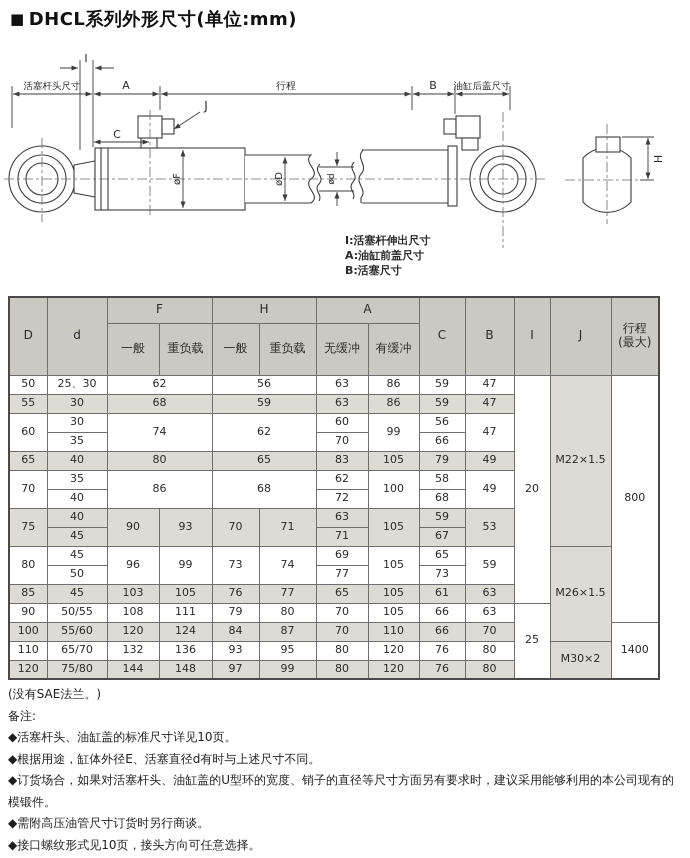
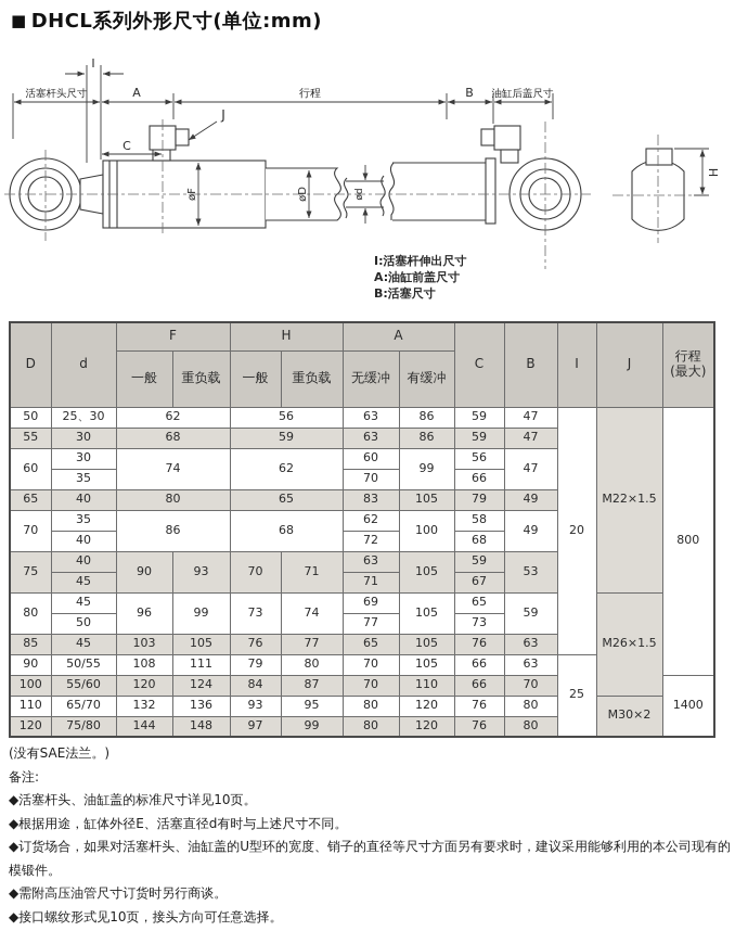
  ■ DHCL系列外形尺寸(单位:mm)
  I
  活塞杆头尺寸
  A
  行程
  B
  油缸后盖尺寸
  C
  J
  I:活塞杆伸出尺寸
  A:油缸前盖尺寸
  B:活塞尺寸
  D	d	F	H	A	C	B	I	J	行程 (最大)
  一般	重负载	一般	重负载	无缓冲	有缓冲
  50	25、30	62	56	63	86	59	47	20	M22×1.5	800
  55	30	68	59	63	86	59	47
  60	30	74	62	60	99	56	47
  35	70	66
  65	40	80	65	83	105	79	49
  70	35	86	68	62	100	58	49
  40	72	68
  75	40	90	93	70	71	63	105	59	53
  45	71	67
  80	45	96	99	73	74	69	105	65	59	M26×1.5
  50	77	73
- 85	45	103	105	76	77	65	105	61	63
+ 85	45	103	105	76	77	65	105	76	63
  90	50/55	108	111	79	80	70	105	66	63	25
  100	55/60	120	124	84	87	70	110	66	70	1400
  110	65/70	132	136	93	95	80	120	76	80	M30×2
  120	75/80	144	148	97	99	80	120	76	80
  (没有SAE法兰。)
  备注:
  ◆活塞杆头、油缸盖的标准尺寸详见10页。
  ◆根据用途，缸体外径E、活塞直径d有时与上述尺寸不同。
  ◆订货场合，如果对活塞杆头、油缸盖的U型环的宽度、销子的直径等尺寸方面另有要求时，建议采用能够利用的本公司现有的模锻件。
  ◆需附高压油管尺寸订货时另行商谈。
  ◆接口螺纹形式见10页，接头方向可任意选择。
